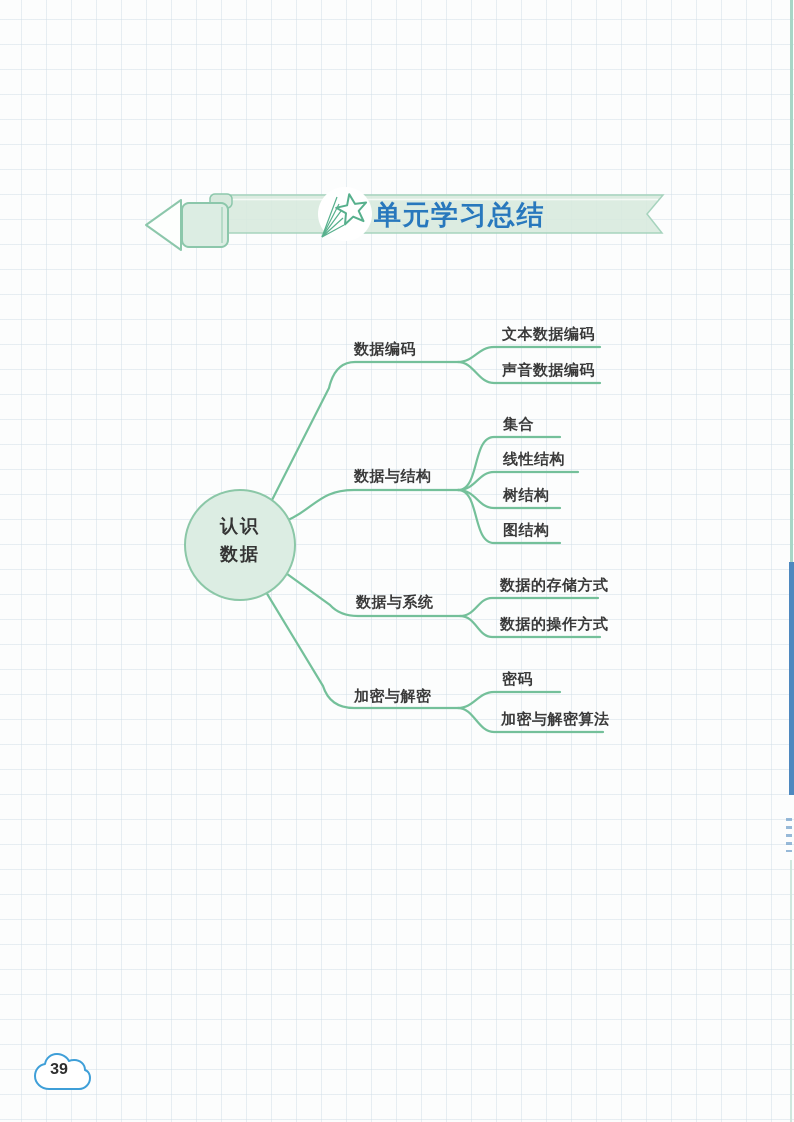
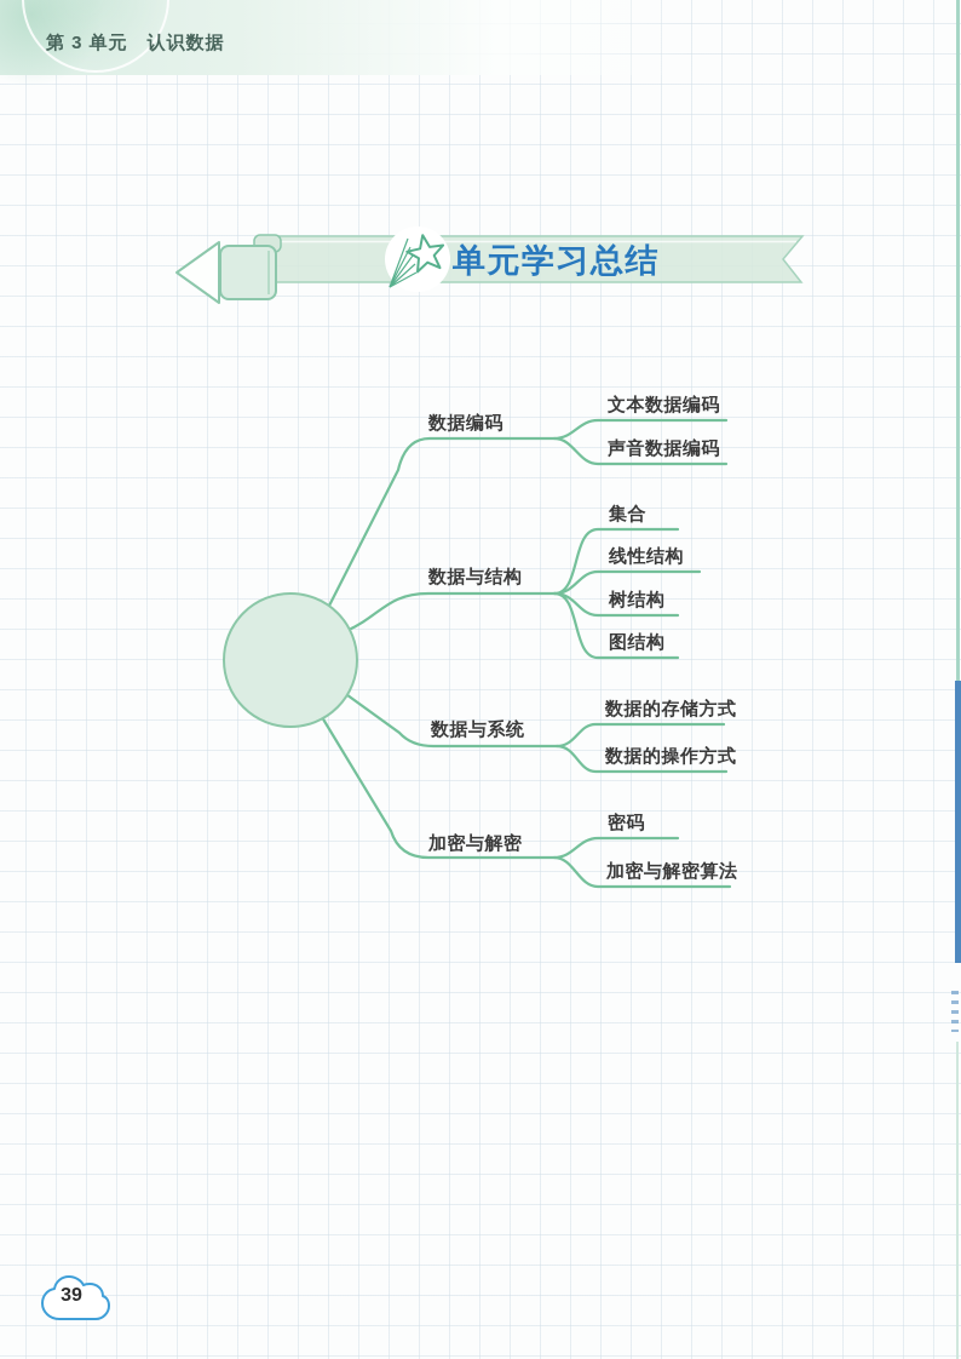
+ 第 3 单元 认识数据
  单元学习总结
- 认识
- 数据
  数据编码
  数据与结构
  数据与系统
  加密与解密
  文本数据编码
  声音数据编码
  集合
  线性结构
  树结构
  图结构
  数据的存储方式
  数据的操作方式
  密码
  加密与解密算法
  39
